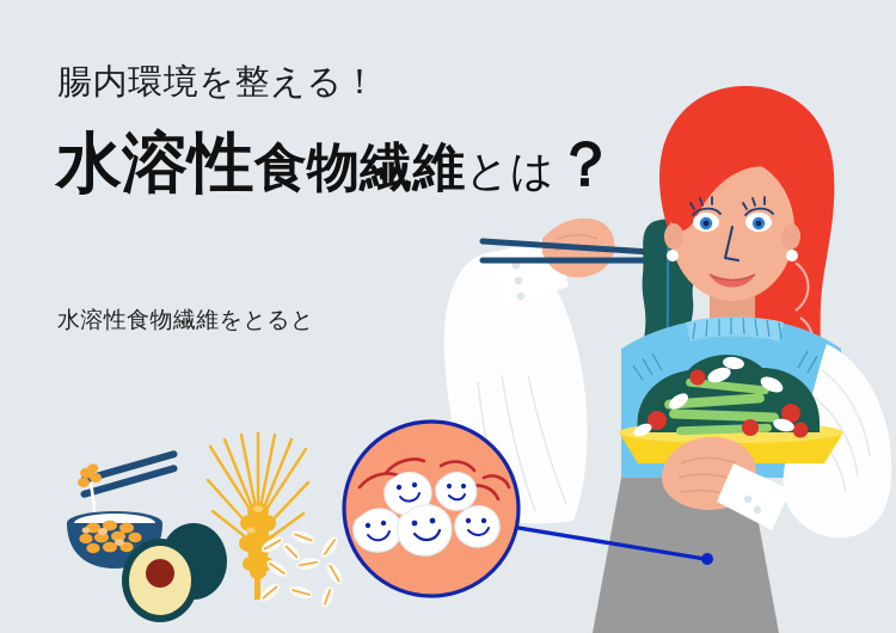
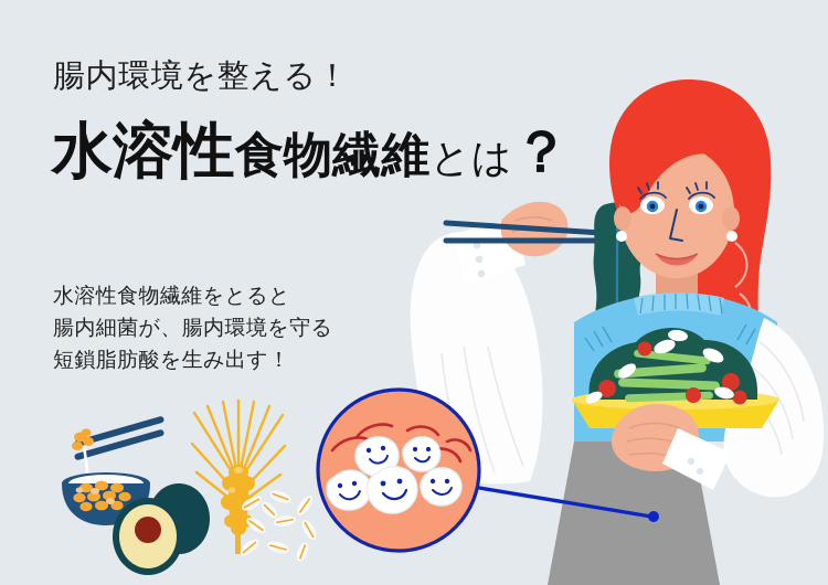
  腸内環境を整える！
  水溶性食物繊維とは？
  水溶性食物繊維をとると
+ 腸内細菌が、腸内環境を守る
+ 短鎖脂肪酸を生み出す！
